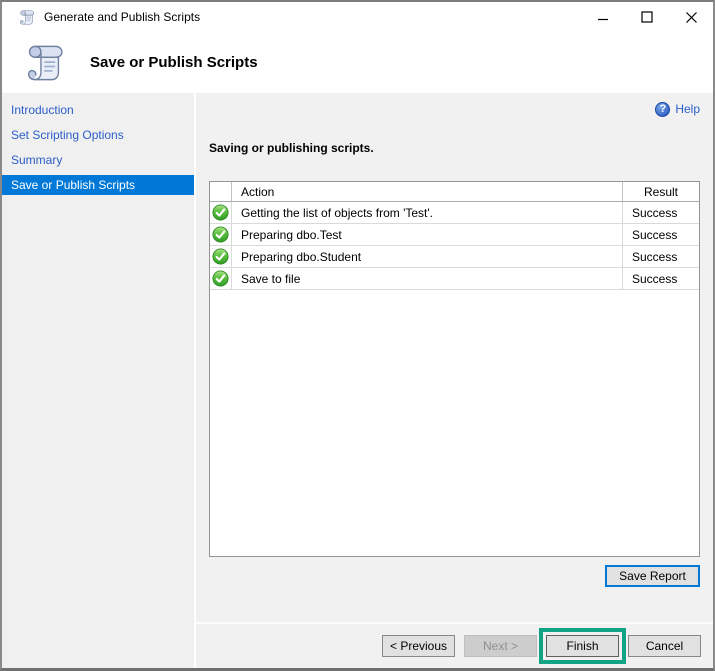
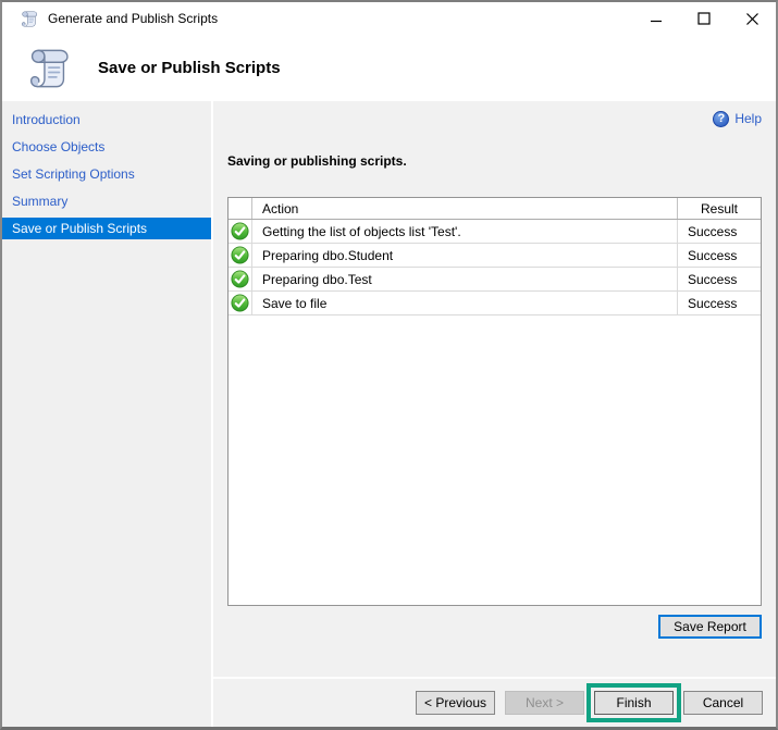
  Generate and Publish Scripts
  Save or Publish Scripts
  Introduction
+ Choose Objects
  Set Scripting Options
  Summary
  Save or Publish Scripts
  ?
  Help
  Saving or publishing scripts.
  Action
  Result
- Getting the list of objects from 'Test'.
+ Getting the list of objects list 'Test'.
  Success
- Preparing dbo.Test
+ Preparing dbo.Student
  Success
- Preparing dbo.Student
+ Preparing dbo.Test
  Success
  Save to file
  Success
  Save Report
  < Previous
  Next >
  Finish
  Cancel
